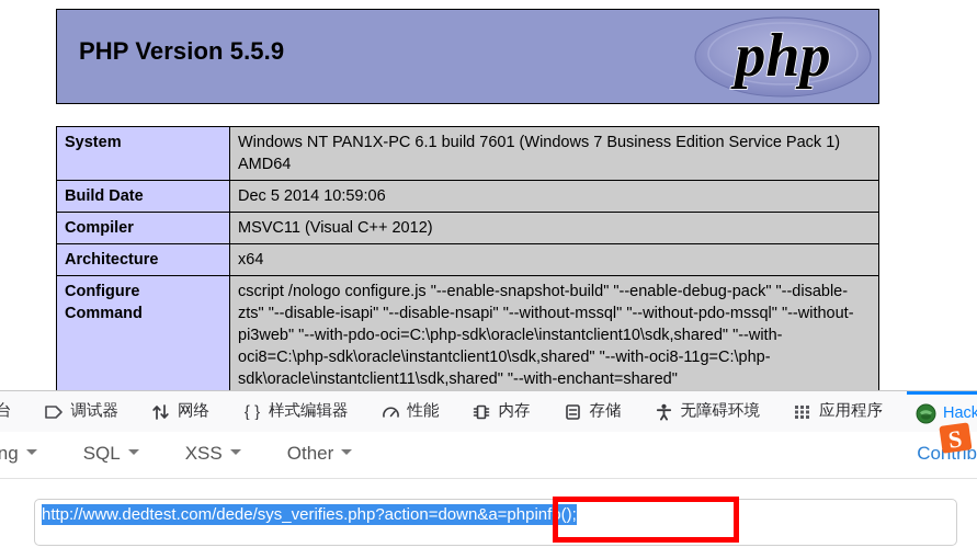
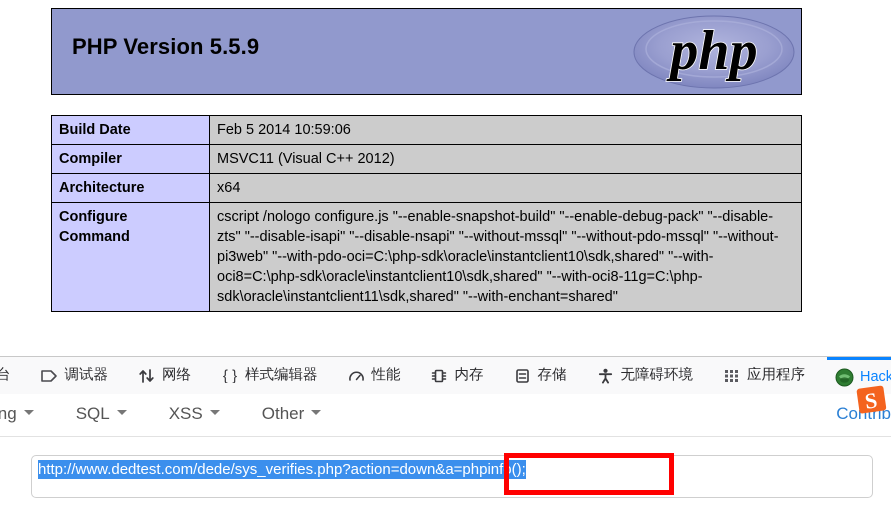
  PHP Version 5.5.9
  php
- System	Windows NT PAN1X-PC 6.1 build 7601 (Windows 7 Business Edition Service Pack 1) AMD64
- Build Date	Dec 5 2014 10:59:06
+ Build Date	Feb 5 2014 10:59:06
  Compiler	MSVC11 (Visual C++ 2012)
  Architecture	x64
  Configure Command	cscript /nologo configure.js "--enable-snapshot-build" "--enable-debug-pack" "--disable-zts" "--disable-isapi" "--disable-nsapi" "--without-mssql" "--without-pdo-mssql" "--without-pi3web" "--with-pdo-oci=C:\php-sdk\oracle\instantclient10\sdk,shared" "--with-oci8=C:\php-sdk\oracle\instantclient10\sdk,shared" "--with-oci8-11g=C:\php-sdk\oracle\instantclient11\sdk,shared" "--with-enchant=shared"
  台
  调试器
  网络
  { }
  样式编辑器
  性能
  内存
  存储
  无障碍环境
  应用程序
  ng SQL XSS Other
  Contrib
  http://www.dedtest.com/dede/sys_verifies.php?action=down&a=phpinfo();
